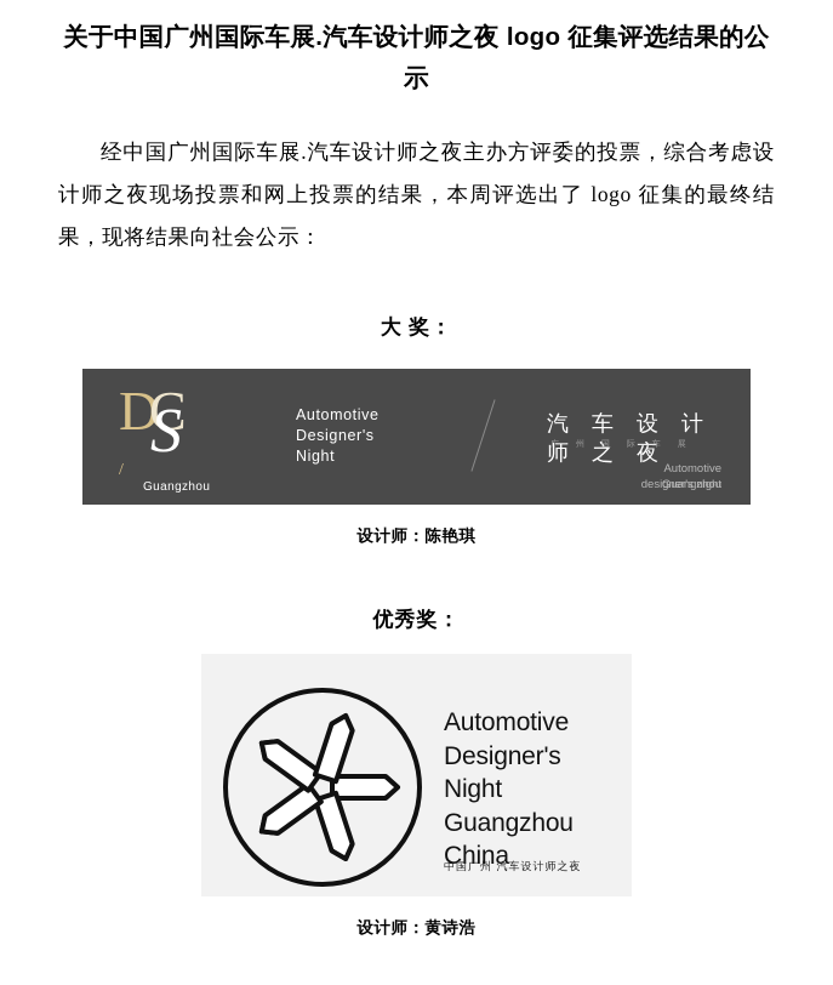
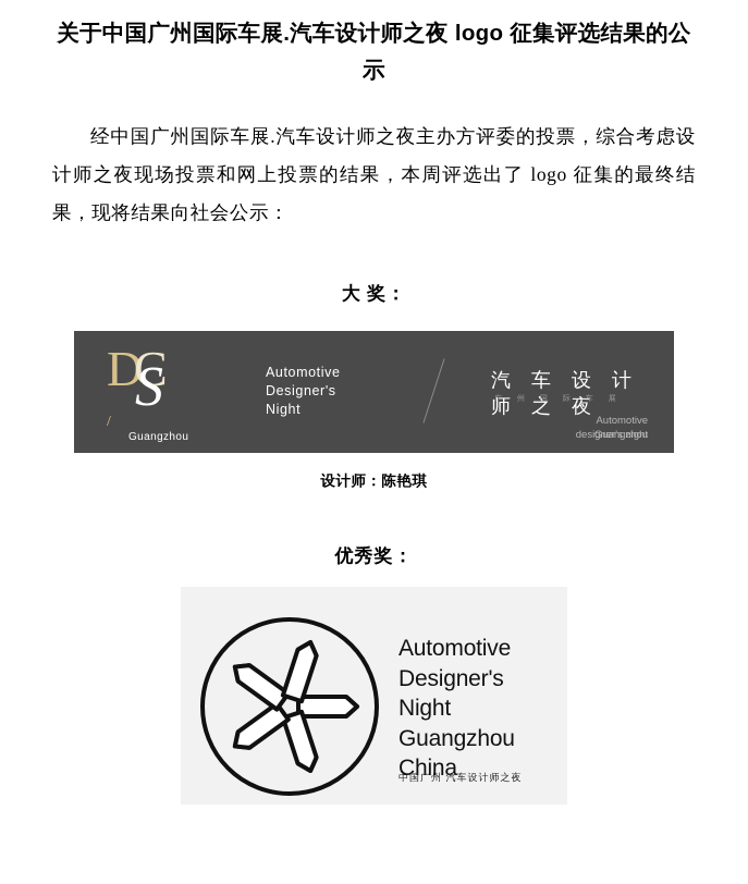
  关于中国广州国际车展.汽车设计师之夜 logo 征集评选结果的公示
  经中国广州国际车展.汽车设计师之夜主办方评委的投票，综合考虑设计师之夜现场投票和网上投票的结果，本周评选出了 logo 征集的最终结果，现将结果向社会公示：
  大 奖：
  D
  C
  S
  /
  Guangzhou
  Automotive
  Designer's
  Night
  汽 车 设 计 师 之 夜
  Automotive designer's night
  Guangzhou
  设计师：陈艳琪
  优秀奖：
  Automotive
  Designer's
  Night
  Guangzhou
  China
  中国广州 汽车设计师之夜
- 设计师：黄诗浩
